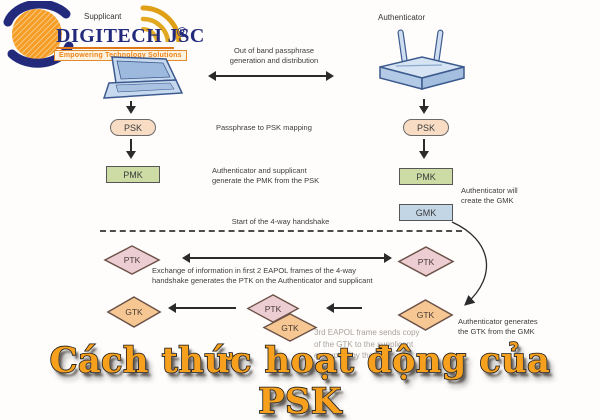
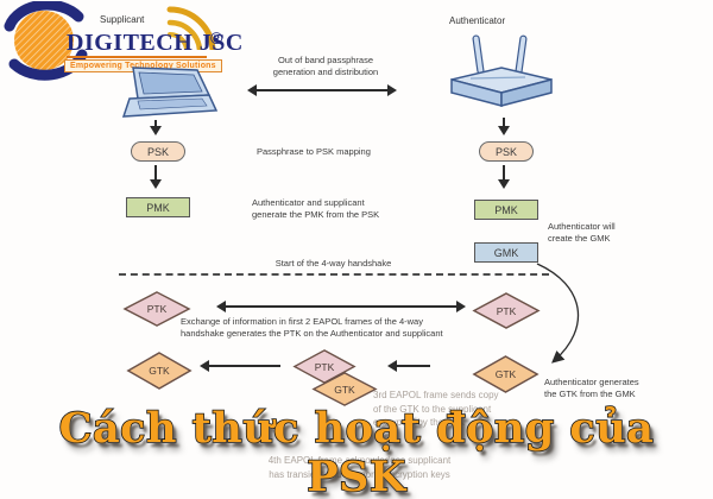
  DIGITECH JSC
  ®
  Supplicant
  Authenticator
  Out of band passphrase
  generation and distribution
  PSK
  PSK
  Passphrase to PSK mapping
  PMK
  PMK
  Authenticator and supplicant
  generate the PMK from the PSK
  GMK
  Authenticator will
  create the GMK
  Start of the 4-way handshake
  PTK
  PTK
  Exchange of information in first 2 EAPOL frames of the 4-way
  handshake generates the PTK on the Authenticator and supplicant
  GTK
  PTK
  GTK
  GTK
  Authenticator generates
  the GTK from the GMK
  3rd EAPOL frame sends copy
  of the GTK to the supplicant
  encrypted by the PTK
+ 4th EAPOL frame acknowledges supplicant
+ has transient and temporal encryption keys
  Cách thức hoạt động của PSK
